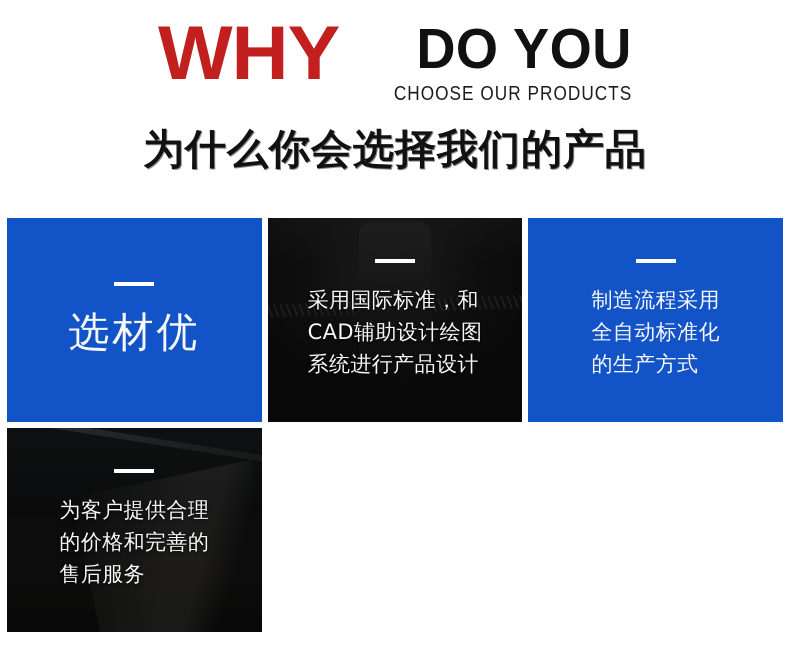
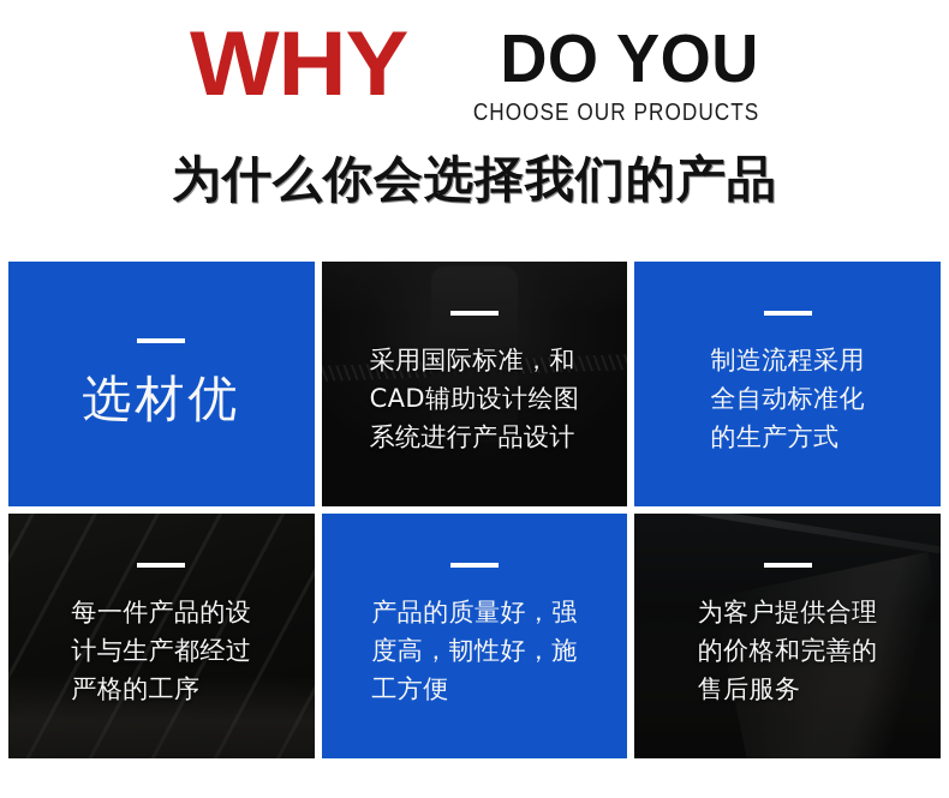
  WHY
  DO YOU
  CHOOSE OUR PRODUCTS
  为什么你会选择我们的产品
  选材优
  采用国际标准，和
  CAD辅助设计绘图
  系统进行产品设计
  制造流程采用
  全自动标准化
  的生产方式
+ 每一件产品的设
+ 计与生产都经过
+ 严格的工序
+ 产品的质量好，强
+ 度高，韧性好，施
+ 工方便
  为客户提供合理
  的价格和完善的
  售后服务
